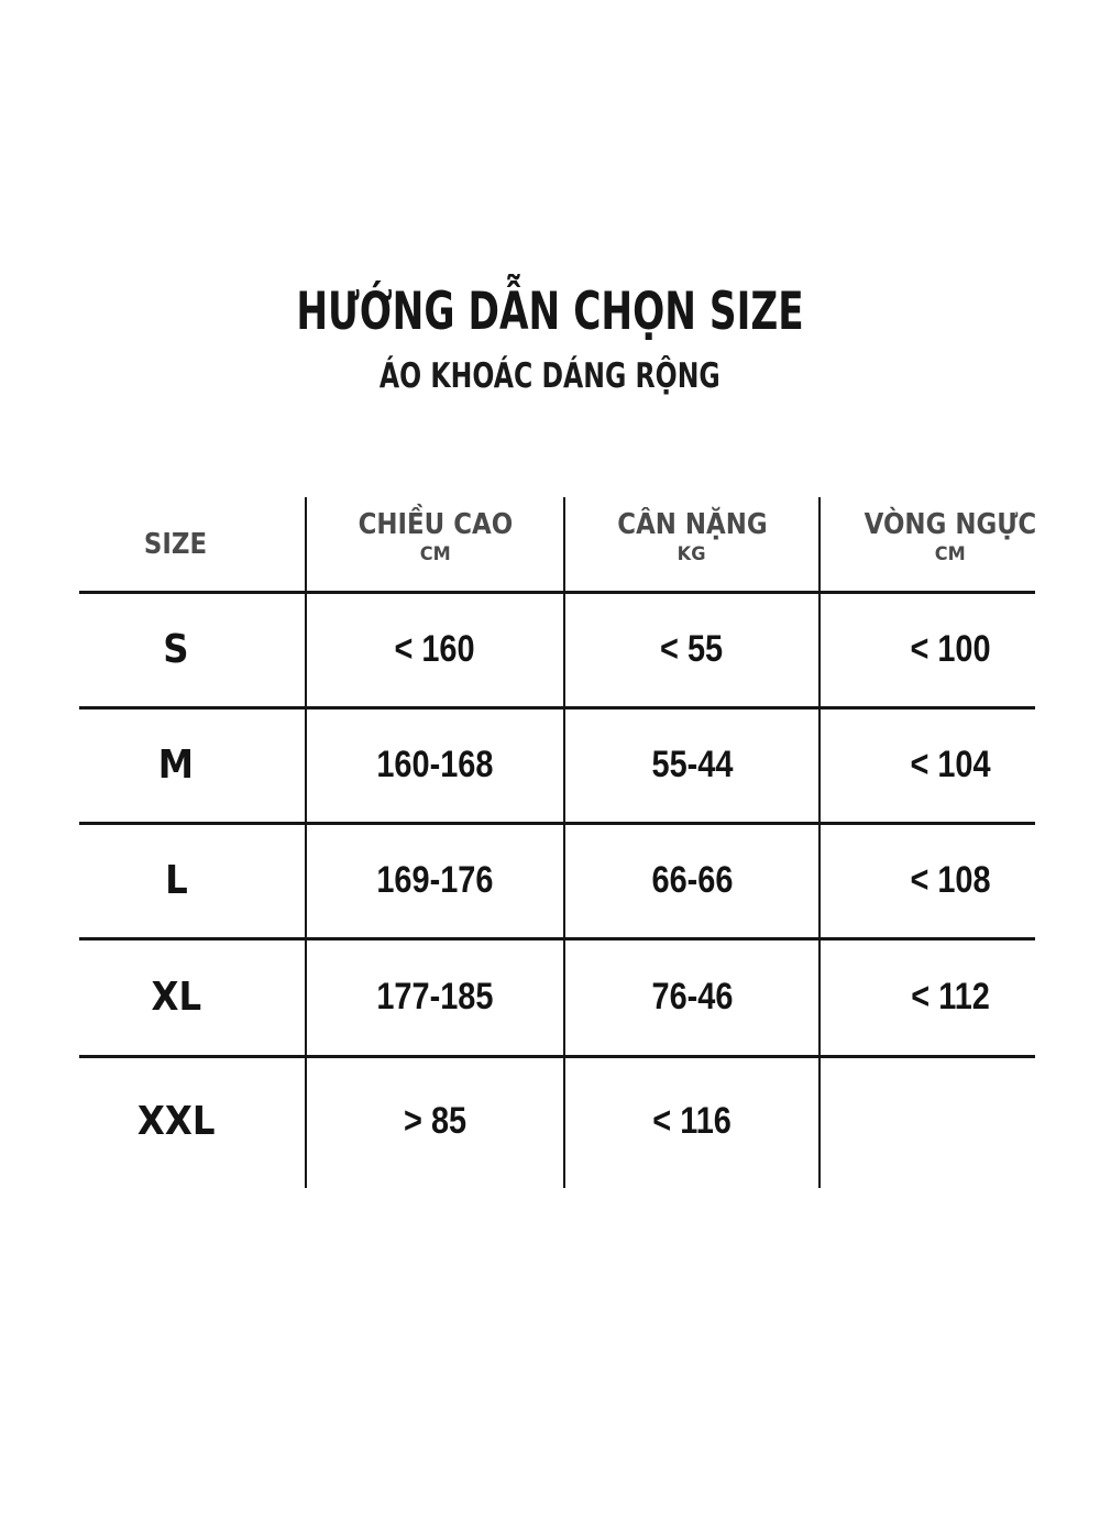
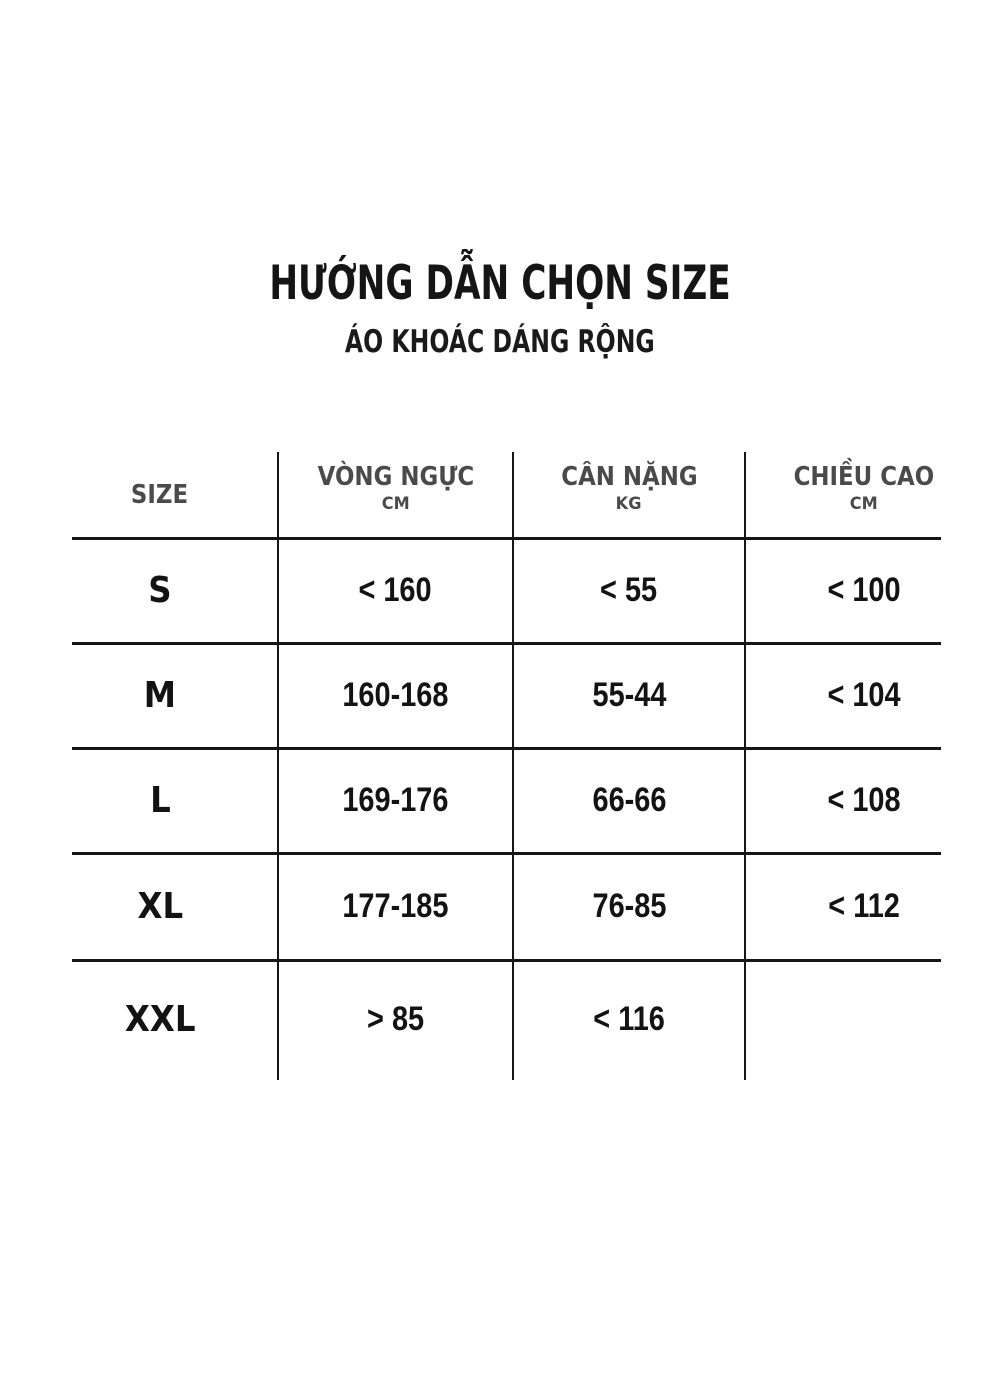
  HƯỚNG DẪN CHỌN SIZE
  ÁO KHOÁC DÁNG RỘNG
  SIZE
- CHIỀU CAO
+ VÒNG NGỰC
  CM
  CÂN NẶNG
  KG
- VÒNG NGỰC
+ CHIỀU CAO
  CM
  S
  < 160
  < 55
  < 100
  M
  160-168
  55-44
  < 104
  L
  169-176
  66-66
  < 108
  XL
  177-185
- 76-46
+ 76-85
  < 112
  XXL
  > 85
  < 116
